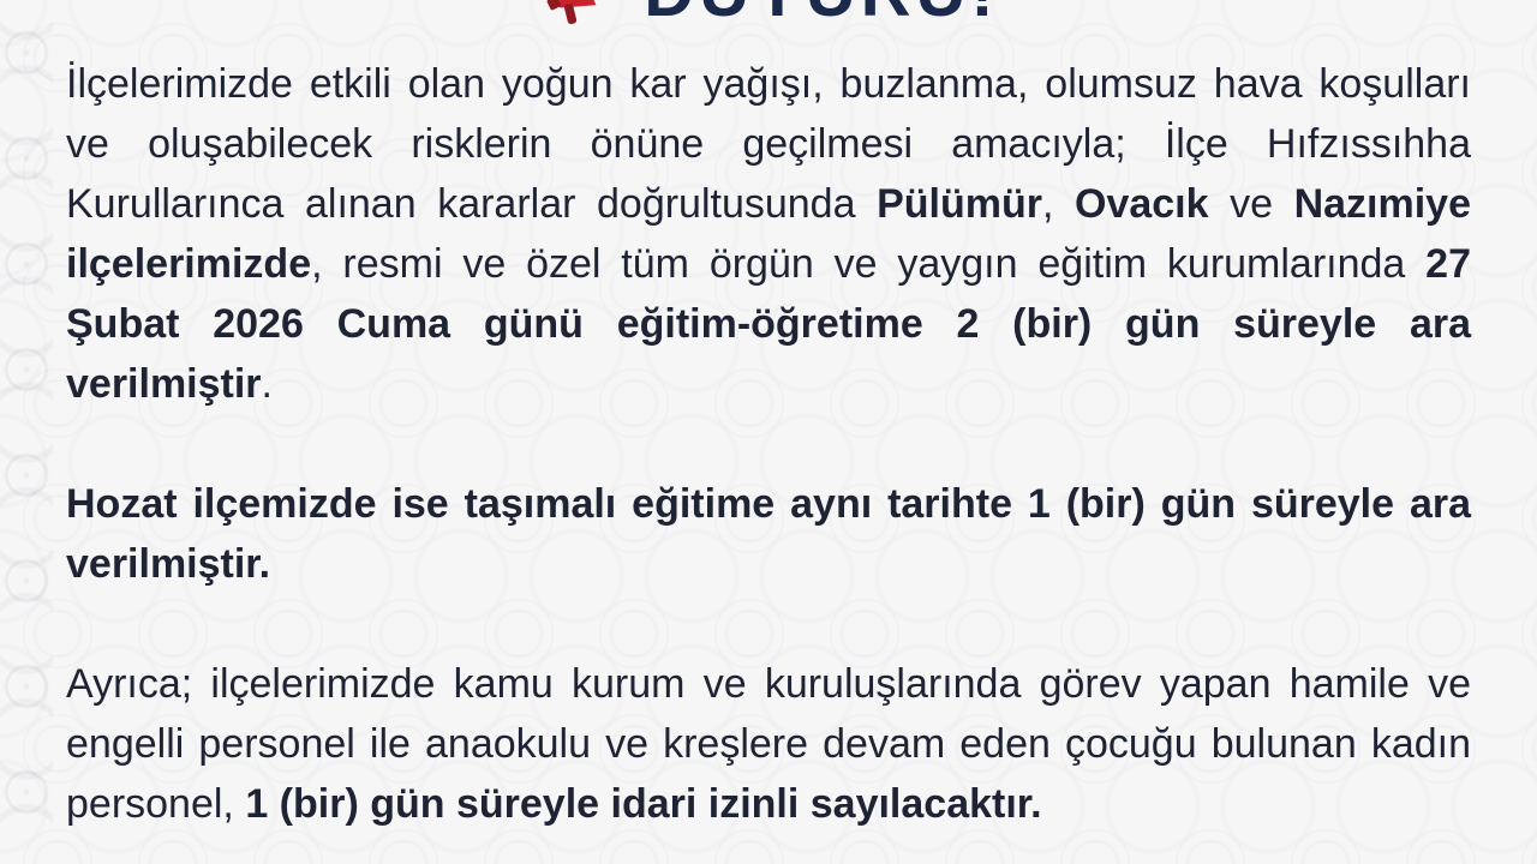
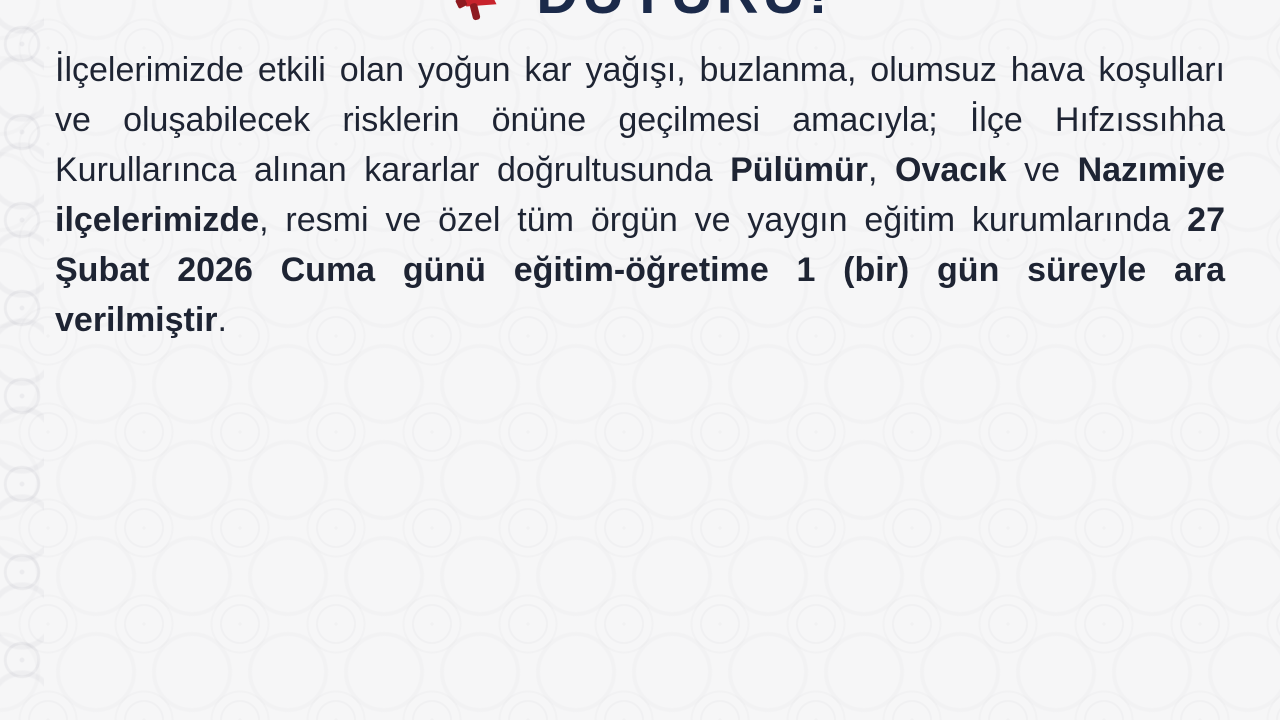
- İlçelerimizde etkili olan yoğun kar yağışı, buzlanma, olumsuz hava koşulları ve oluşabilecek risklerin önüne geçilmesi amacıyla; İlçe Hıfzıssıhha Kurullarınca alınan kararlar doğrultusunda Pülümür, Ovacık ve Nazımiye ilçelerimizde, resmi ve özel tüm örgün ve yaygın eğitim kurumlarında 27 Şubat 2026 Cuma günü eğitim-öğretime 2 (bir) gün süreyle ara verilmiştir.
+ İlçelerimizde etkili olan yoğun kar yağışı, buzlanma, olumsuz hava koşulları ve oluşabilecek risklerin önüne geçilmesi amacıyla; İlçe Hıfzıssıhha Kurullarınca alınan kararlar doğrultusunda Pülümür, Ovacık ve Nazımiye ilçelerimizde, resmi ve özel tüm örgün ve yaygın eğitim kurumlarında 27 Şubat 2026 Cuma günü eğitim-öğretime 1 (bir) gün süreyle ara verilmiştir.
- Hozat ilçemizde ise taşımalı eğitime aynı tarihte 1 (bir) gün süreyle ara verilmiştir.
- Ayrıca; ilçelerimizde kamu kurum ve kuruluşlarında görev yapan hamile ve engelli personel ile anaokulu ve kreşlere devam eden çocuğu bulunan kadın personel, 1 (bir) gün süreyle idari izinli sayılacaktır.
